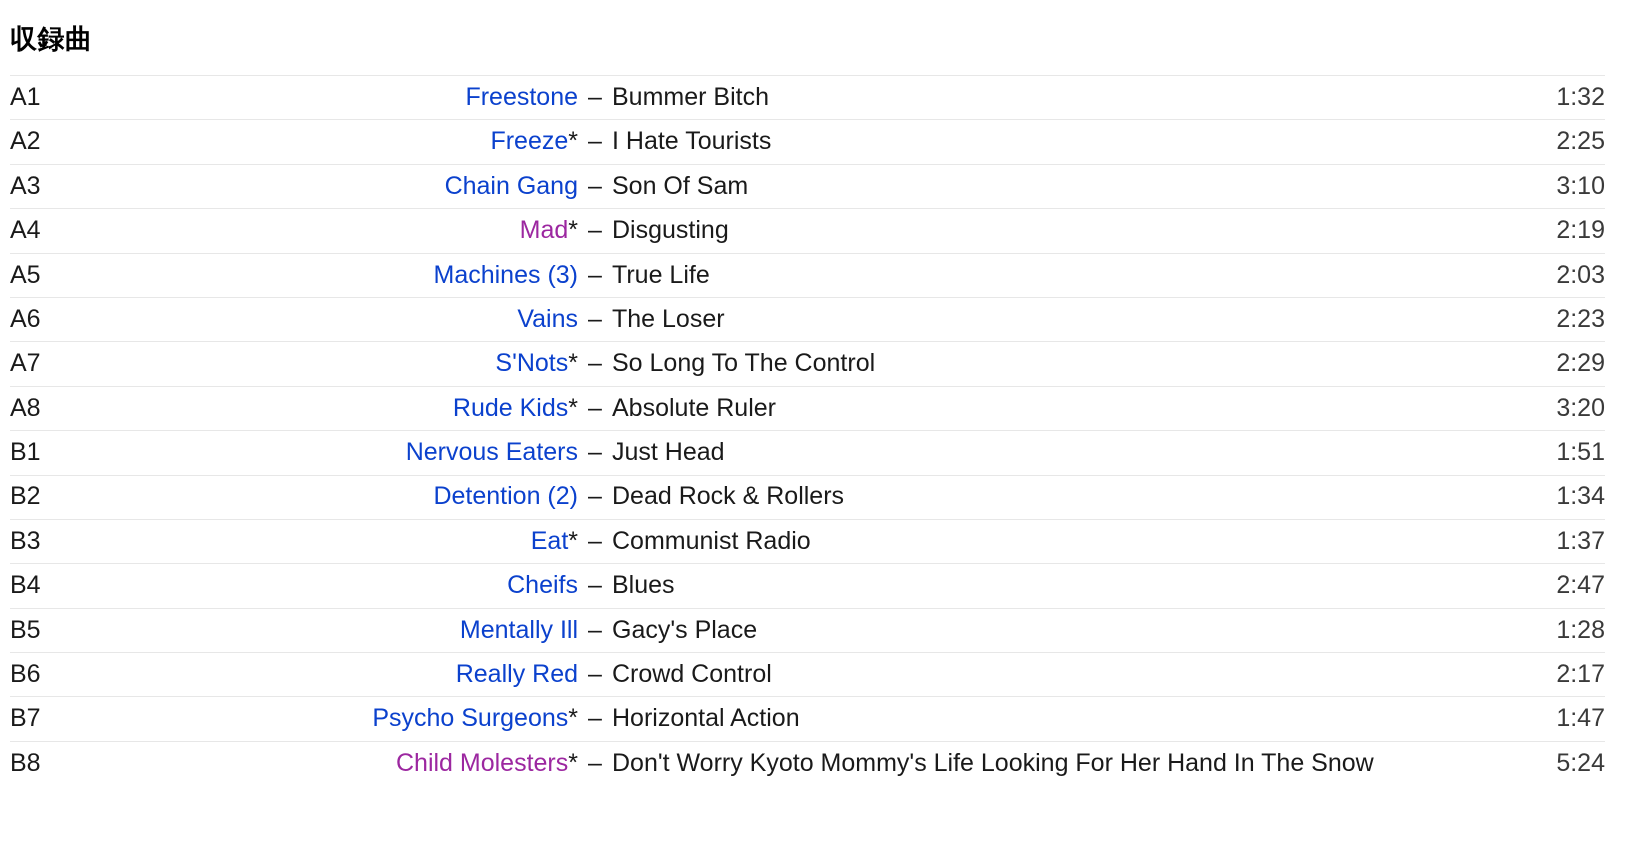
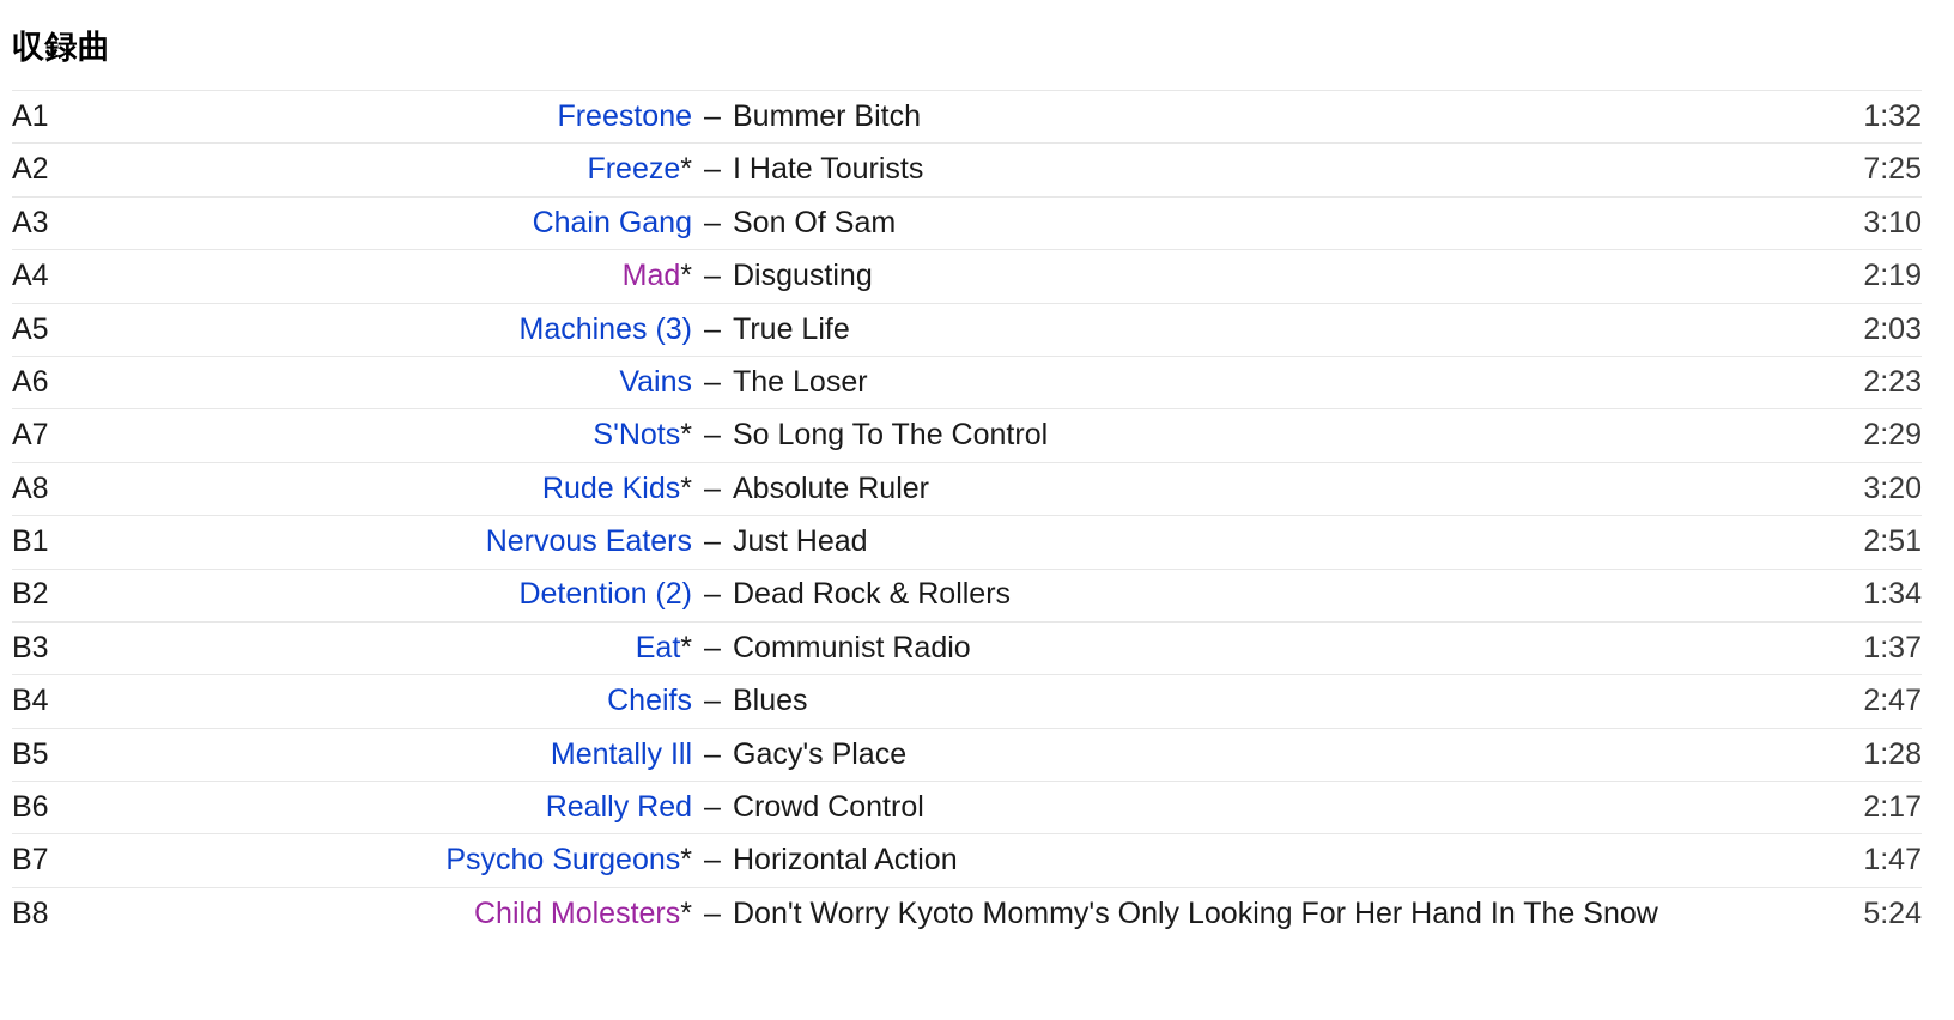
  収録曲
  A1	Freestone	–	Bummer Bitch	1:32
- A2	Freeze*	–	I Hate Tourists	2:25
+ A2	Freeze*	–	I Hate Tourists	7:25
  A3	Chain Gang	–	Son Of Sam	3:10
  A4	Mad*	–	Disgusting	2:19
  A5	Machines (3)	–	True Life	2:03
  A6	Vains	–	The Loser	2:23
  A7	S'Nots*	–	So Long To The Control	2:29
  A8	Rude Kids*	–	Absolute Ruler	3:20
- B1	Nervous Eaters	–	Just Head	1:51
+ B1	Nervous Eaters	–	Just Head	2:51
  B2	Detention (2)	–	Dead Rock & Rollers	1:34
  B3	Eat*	–	Communist Radio	1:37
  B4	Cheifs	–	Blues	2:47
  B5	Mentally Ill	–	Gacy's Place	1:28
  B6	Really Red	–	Crowd Control	2:17
  B7	Psycho Surgeons*	–	Horizontal Action	1:47
- B8	Child Molesters*	–	Don't Worry Kyoto Mommy's Life Looking For Her Hand In The Snow	5:24
+ B8	Child Molesters*	–	Don't Worry Kyoto Mommy's Only Looking For Her Hand In The Snow	5:24
